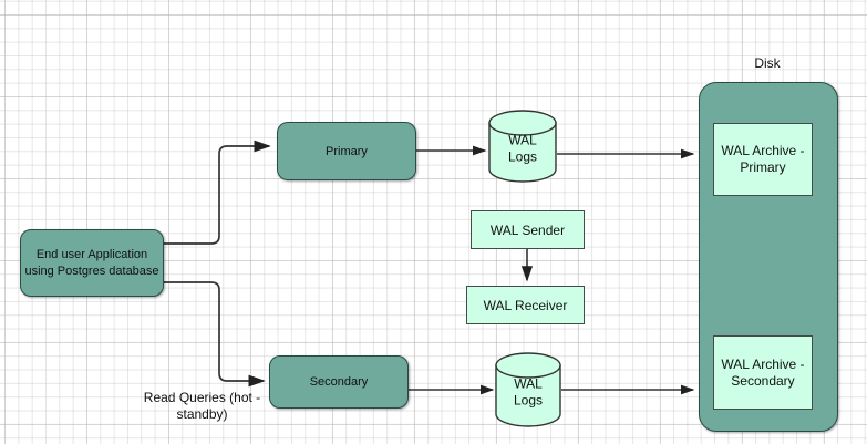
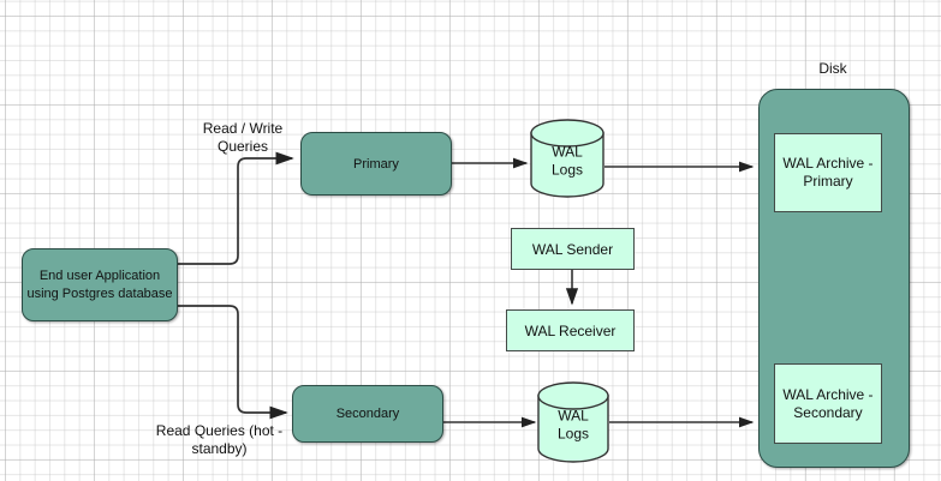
  End user Application
  using Postgres database
  Primary
  Secondary
  WAL
  Logs
  WAL
  Logs
  WAL Sender
  WAL Receiver
  Disk
  WAL Archive -
  Primary
  WAL Archive -
  Secondary
+ Read / Write
+ Queries
  Read Queries (hot -
  standby)
